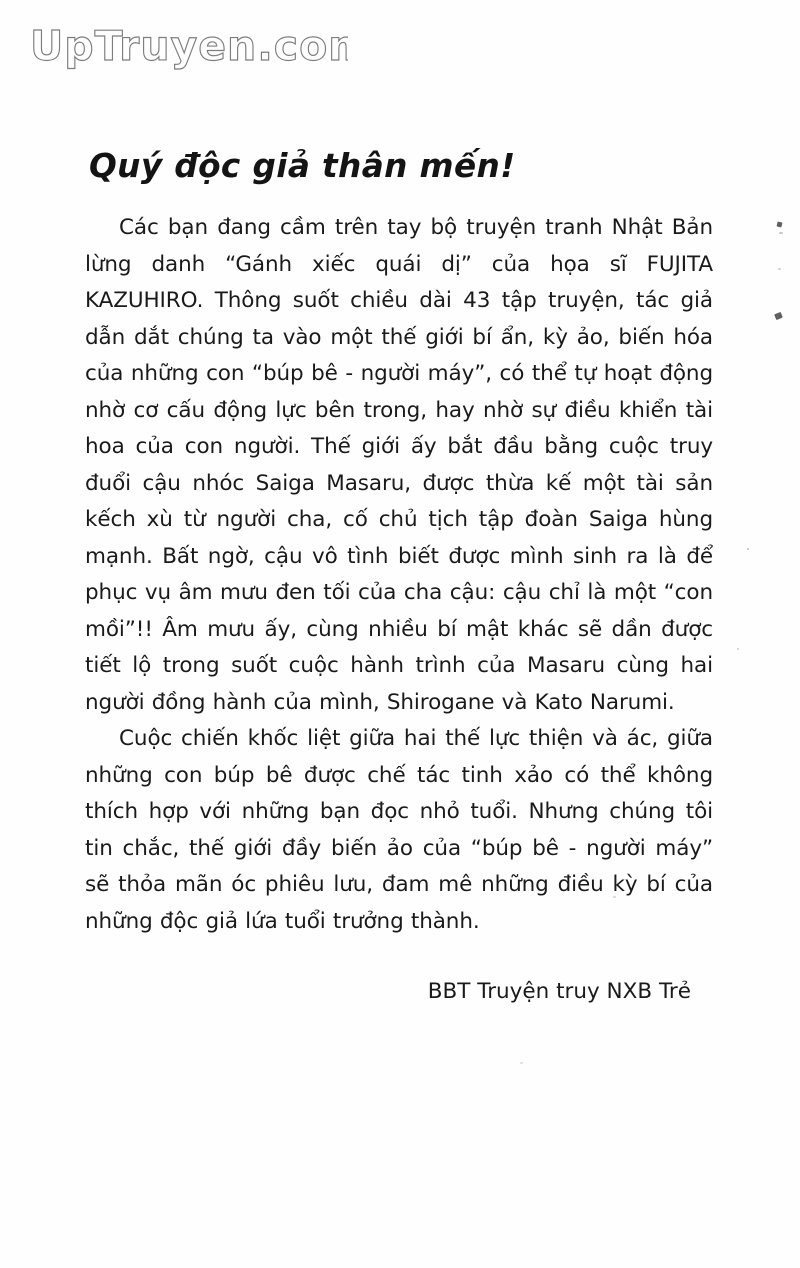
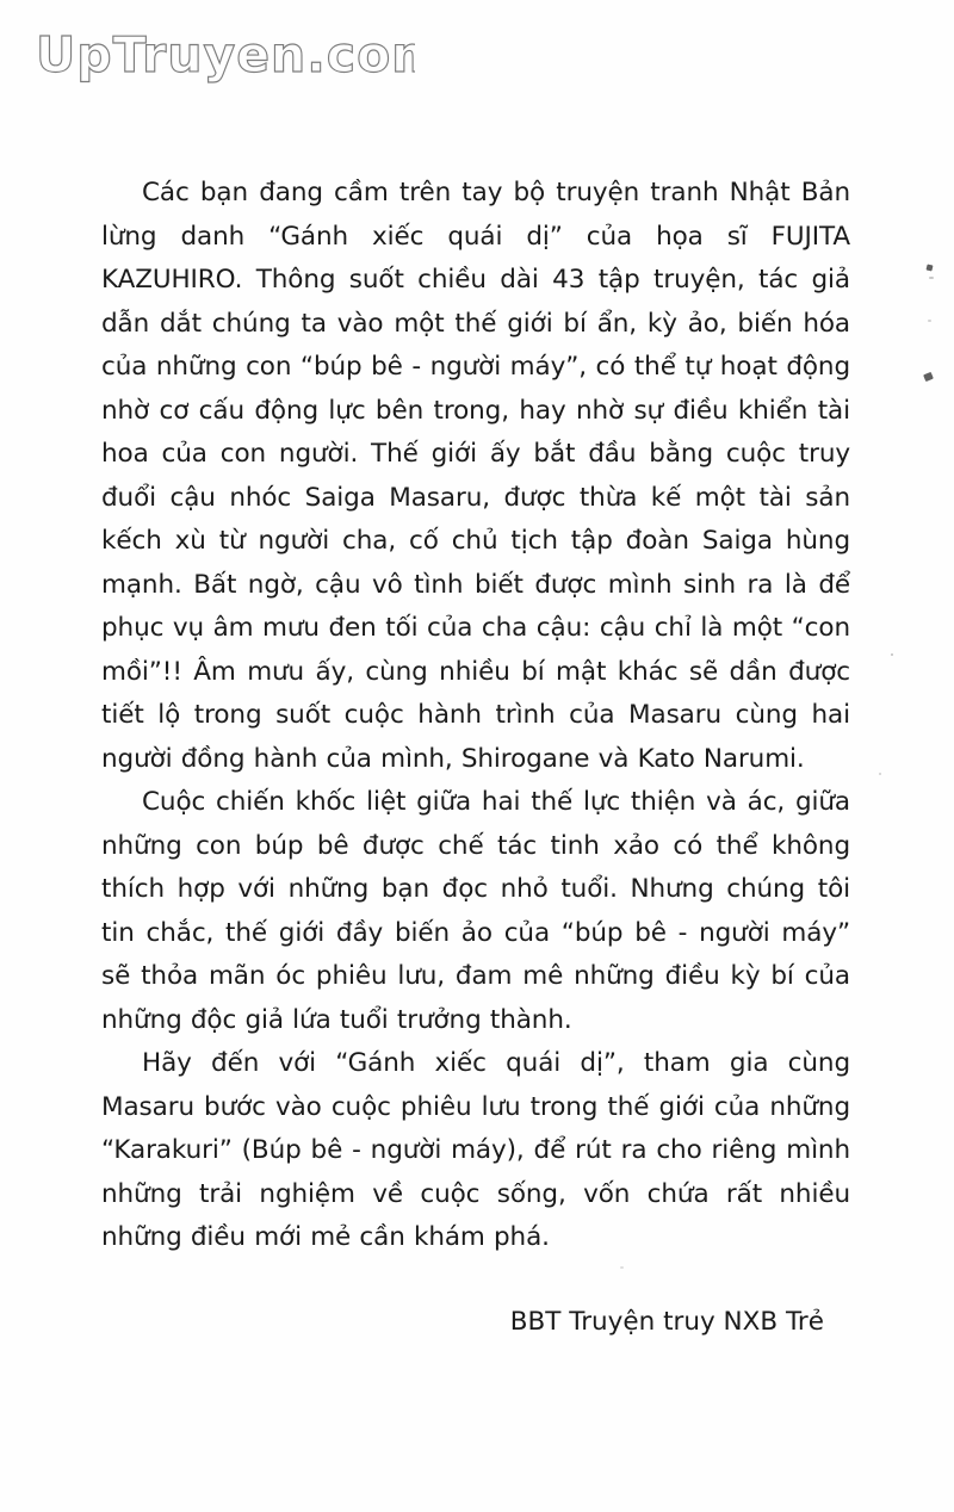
  UpTruyen.co
- Quý độc giả thân mến!
  Các bạn đang cầm trên tay bộ truyện tranh Nhật Bản lừng danh “Gánh xiếc quái dị” của họa sĩ FUJITA KAZUHIRO. Thông suốt chiều dài 43 tập truyện, tác giả dẫn dắt chúng ta vào một thế giới bí ẩn, kỳ ảo, biến hóa của những con “búp bê - người máy”, có thể tự hoạt động nhờ cơ cấu động lực bên trong, hay nhờ sự điều khiển tài hoa của con người. Thế giới ấy bắt đầu bằng cuộc truy đuổi cậu nhóc Saiga Masaru, được thừa kế một tài sản kếch xù từ người cha, cố chủ tịch tập đoàn Saiga hùng mạnh. Bất ngờ, cậu vô tình biết được mình sinh ra là để phục vụ âm mưu đen tối của cha cậu: cậu chỉ là một “con mồi”!! Âm mưu ấy, cùng nhiều bí mật khác sẽ dần được tiết lộ trong suốt cuộc hành trình của Masaru cùng hai người đồng hành của mình, Shirogane và Kato Narumi.
  Cuộc chiến khốc liệt giữa hai thế lực thiện và ác, giữa những con búp bê được chế tác tinh xảo có thể không thích hợp với những bạn đọc nhỏ tuổi. Nhưng chúng tôi tin chắc, thế giới đầy biến ảo của “búp bê - người máy” sẽ thỏa mãn óc phiêu lưu, đam mê những điều kỳ bí của những độc giả lứa tuổi trưởng thành.
+ Hãy đến với “Gánh xiếc quái dị”, tham gia cùng Masaru bước vào cuộc phiêu lưu trong thế giới của những “Karakuri” (Búp bê - người máy), để rút ra cho riêng mình những trải nghiệm về cuộc sống, vốn chứa rất nhiều những điều mới mẻ cần khám phá.
  BBT Truyện truy NXB Trẻ
